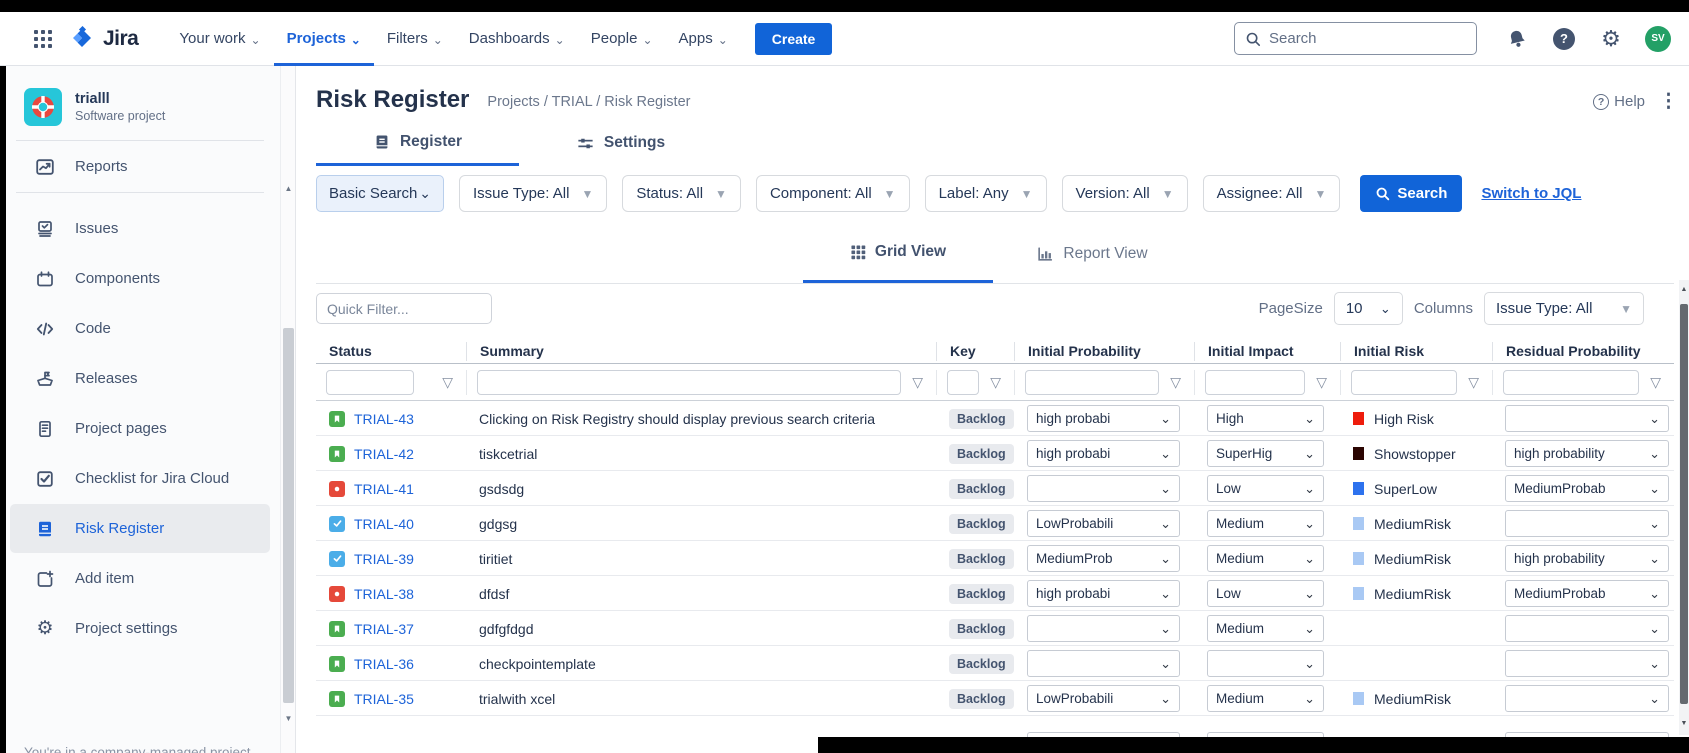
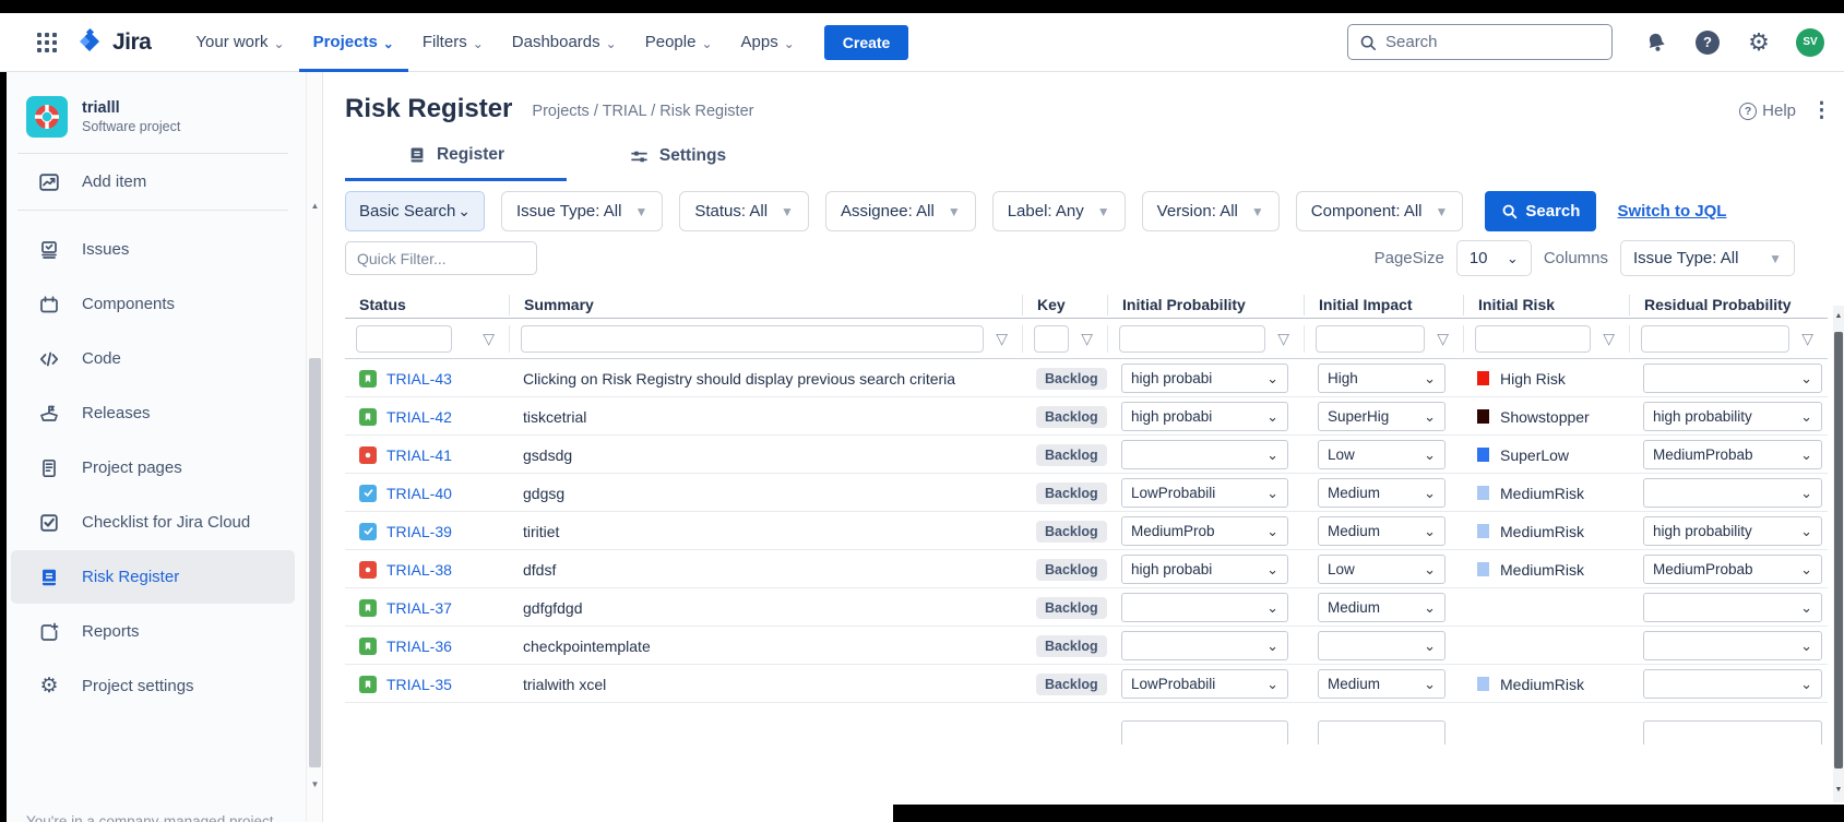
  Jira
  Your work
  ⌄
  Projects
  ⌄
  Filters
  ⌄
  Dashboards
  ⌄
  People
  ⌄
  Apps
  ⌄
  Create
  Search
  ?
  ⚙
  SV
  trialll
  Software project
- Reports
+ Add item
  Issues
  Components
  Code
  Releases
  Project pages
  Checklist for Jira Cloud
  Risk Register
- Add item
+ Reports
  ⚙
  Project settings
  ▲
  ▼
  Risk Register
  Projects / TRIAL / Risk Register
  ?
  Help
  ⋮
  Register
  Settings
  Basic Search
  ⌄
  Issue Type: All
  ▼
  Status: All
  ▼
- Component: All
+ Assignee: All
  ▼
  Label: Any
  ▼
  Version: All
  ▼
- Assignee: All
+ Component: All
  ▼
  Search
  Switch to JQL
- Grid View
- Report View
  Quick Filter...
  PageSize
  10
  ⌄
  Columns
  Issue Type: All
  ▼
  Status
  Summary
  Key
  Initial Probability
  Initial Impact
  Initial Risk
  Residual Probability
  ▽
  ▽
  ▽
  ▽
  ▽
  ▽
  ▽
  TRIAL-43
  Clicking on Risk Registry should display previous search criteria
  Backlog
  high probabi
  ⌄
  High
  ⌄
  High Risk
  ⌄
  TRIAL-42
  tiskcetrial
  Backlog
  high probabi
  ⌄
  SuperHig
  ⌄
  Showstopper
  high probability
  ⌄
  TRIAL-41
  gsdsdg
  Backlog
  ⌄
  Low
  ⌄
  SuperLow
  MediumProbab
  ⌄
  TRIAL-40
  gdgsg
  Backlog
  LowProbabili
  ⌄
  Medium
  ⌄
  MediumRisk
  ⌄
  TRIAL-39
  tiritiet
  Backlog
  MediumProb
  ⌄
  Medium
  ⌄
  MediumRisk
  high probability
  ⌄
  TRIAL-38
  dfdsf
  Backlog
  high probabi
  ⌄
  Low
  ⌄
  MediumRisk
  MediumProbab
  ⌄
  TRIAL-37
  gdfgfdgd
  Backlog
  ⌄
  Medium
  ⌄
  ⌄
  TRIAL-36
  checkpointemplate
  Backlog
  ⌄
  ⌄
  ⌄
  TRIAL-35
  trialwith xcel
  Backlog
  LowProbabili
  ⌄
  Medium
  ⌄
  MediumRisk
  ⌄
